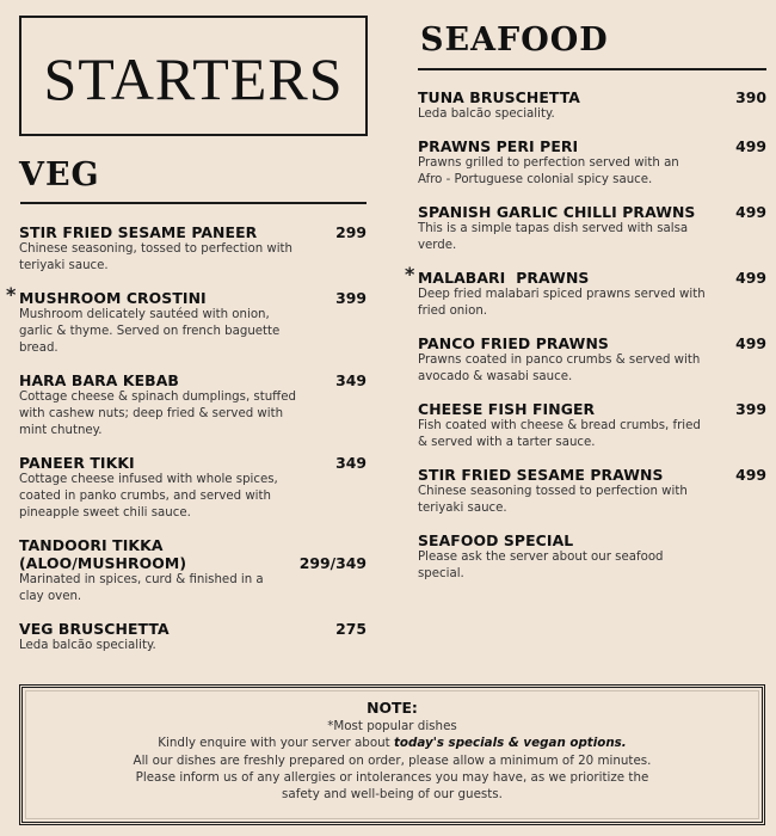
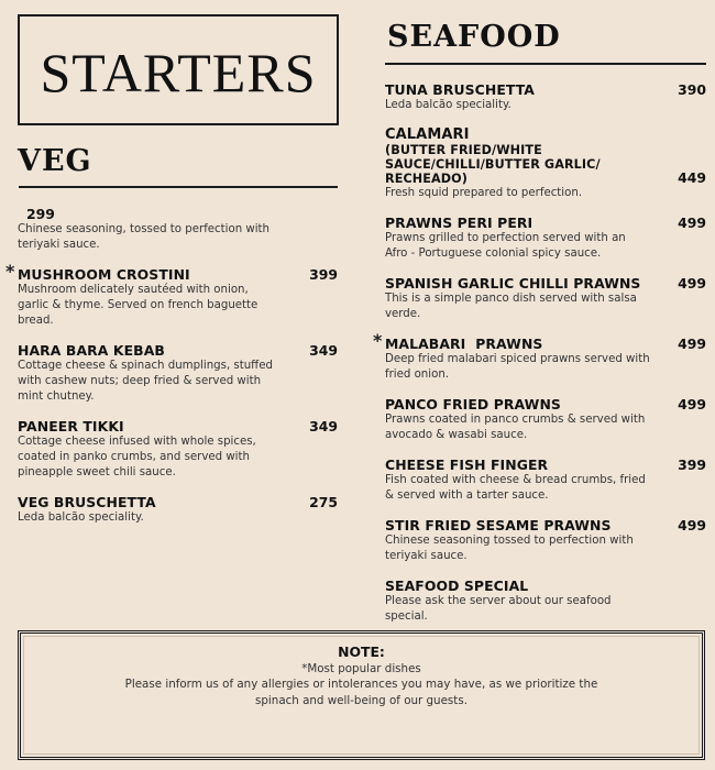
  STARTERS
  VEG
- STIR FRIED SESAME PANEER
  299
  Chinese seasoning, tossed to perfection with teriyaki sauce.
  *
  MUSHROOM CROSTINI
  399
  Mushroom delicately sautéed with onion, garlic & thyme. Served on french baguette bread.
  HARA BARA KEBAB
  349
  Cottage cheese & spinach dumplings, stuffed with cashew nuts; deep fried & served with mint chutney.
  PANEER TIKKI
  349
  Cottage cheese infused with whole spices, coated in panko crumbs, and served with pineapple sweet chili sauce.
- TANDOORI TIKKA (ALOO/MUSHROOM)
- 299/349
- Marinated in spices, curd & finished in a clay oven.
  VEG BRUSCHETTA
  275
  Leda balcão speciality.
  SEAFOOD
  TUNA BRUSCHETTA
  390
  Leda balcão speciality.
+ CALAMARI
+ (BUTTER FRIED/WHITE SAUCE/CHILLI/BUTTER GARLIC/ RECHEADO)
+ 449
+ Fresh squid prepared to perfection.
  PRAWNS PERI PERI
  499
  Prawns grilled to perfection served with an Afro - Portuguese colonial spicy sauce.
  SPANISH GARLIC CHILLI PRAWNS
  499
- This is a simple tapas dish served with salsa verde.
+ This is a simple panco dish served with salsa verde.
  *
  MALABARI PRAWNS
  499
  Deep fried malabari spiced prawns served with fried onion.
  PANCO FRIED PRAWNS
  499
  Prawns coated in panco crumbs & served with avocado & wasabi sauce.
  CHEESE FISH FINGER
  399
  Fish coated with cheese & bread crumbs, fried & served with a tarter sauce.
  STIR FRIED SESAME PRAWNS
  499
  Chinese seasoning tossed to perfection with teriyaki sauce.
  SEAFOOD SPECIAL
  Please ask the server about our seafood special.
  NOTE:
  *Most popular dishes
- Kindly enquire with your server about today's specials & vegan options.
- All our dishes are freshly prepared on order, please allow a minimum of 20 minutes.
  Please inform us of any allergies or intolerances you may have, as we prioritize the
- safety and well-being of our guests.
+ spinach and well-being of our guests.
